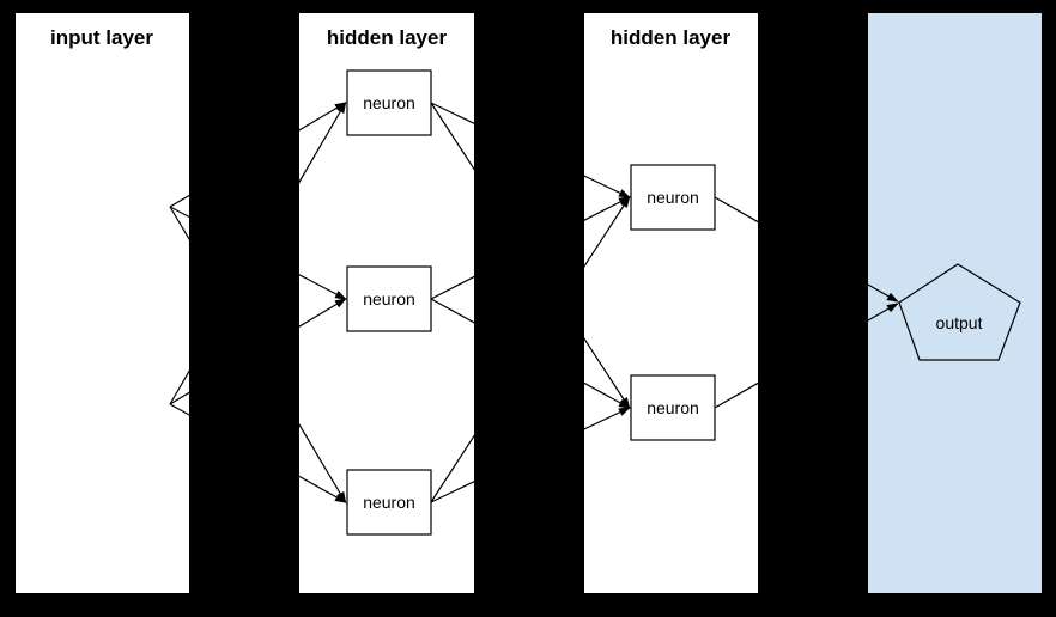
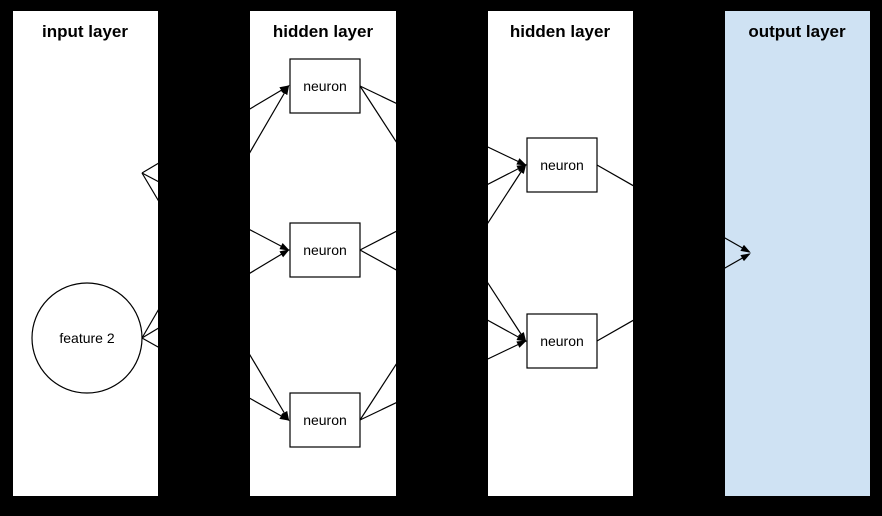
  input layer
  hidden layer
  hidden layer
+ output layer
+ feature 2
  neuron
  neuron
  neuron
  neuron
  neuron
- output
